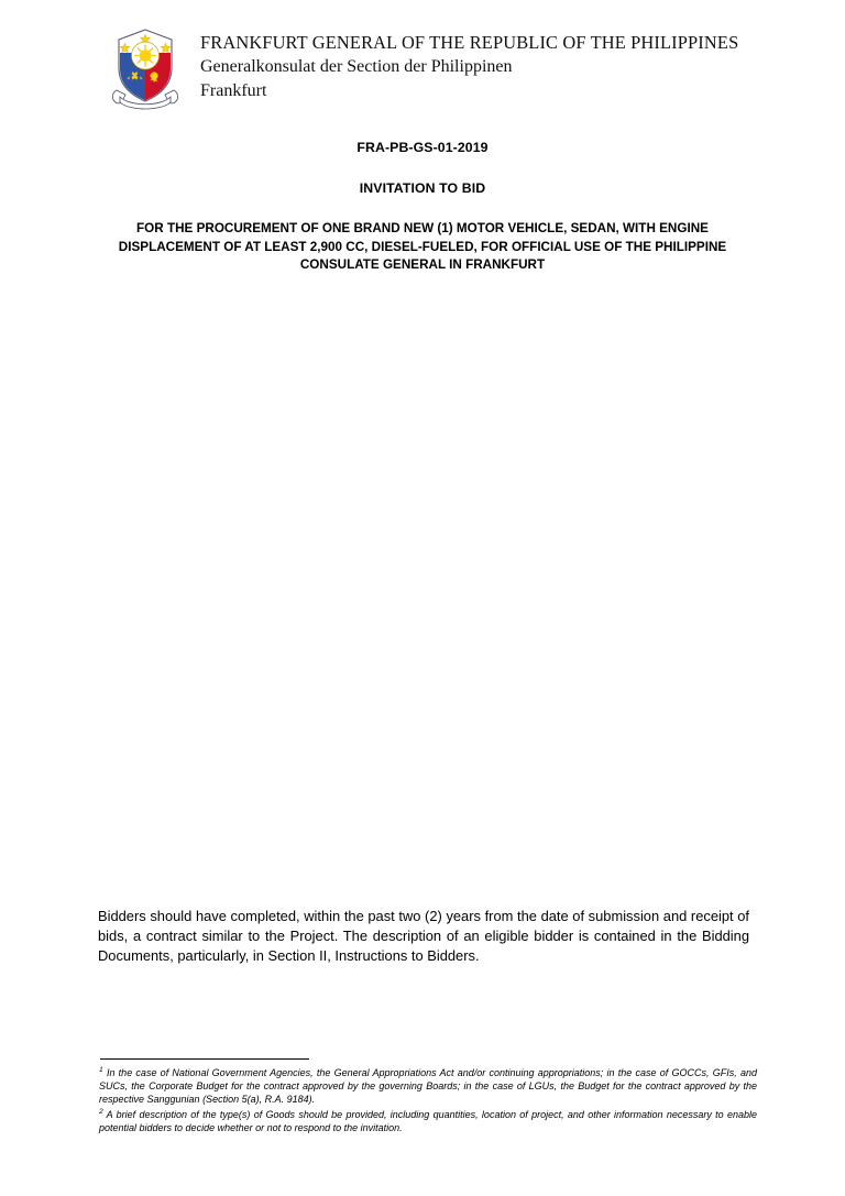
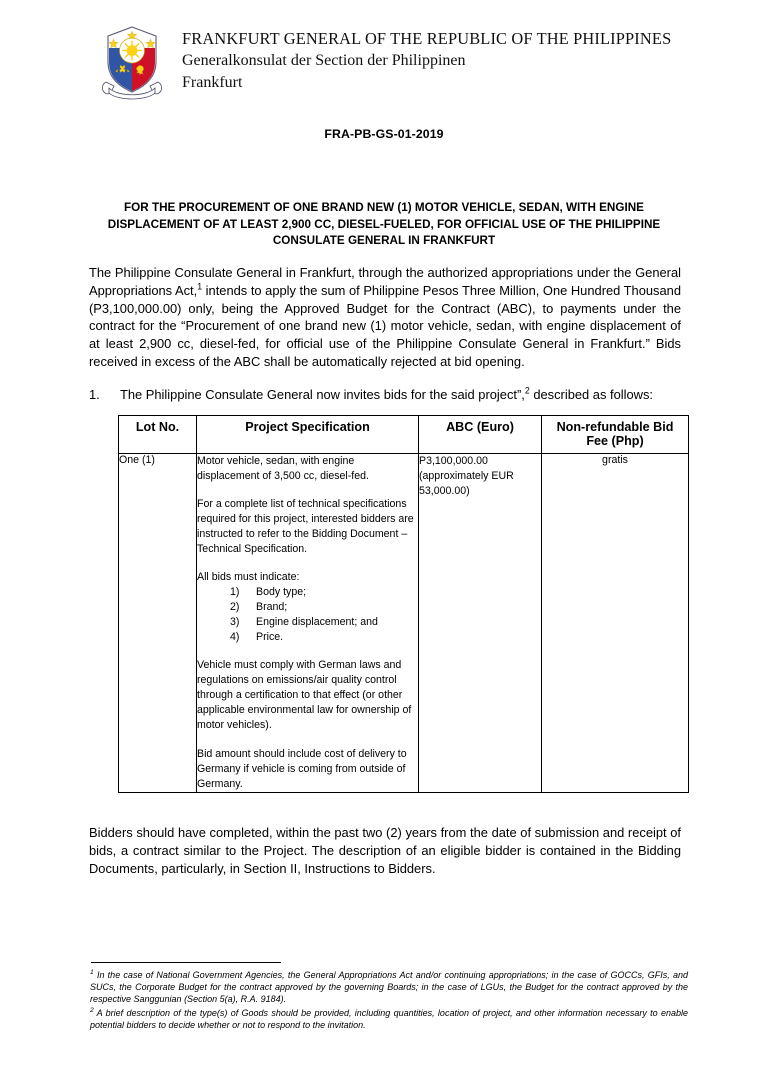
  FRANKFURT GENERAL OF THE REPUBLIC OF THE PHILIPPINES
  Generalkonsulat der Section der Philippinen
  Frankfurt
  FRA-PB-GS-01-2019
- INVITATION TO BID
  FOR THE PROCUREMENT OF ONE BRAND NEW (1) MOTOR VEHICLE, SEDAN, WITH ENGINE DISPLACEMENT OF AT LEAST 2,900 CC, DIESEL-FUELED, FOR OFFICIAL USE OF THE PHILIPPINE CONSULATE GENERAL IN FRANKFURT
+ The Philippine Consulate General in Frankfurt, through the authorized appropriations under the General Appropriations Act,1 intends to apply the sum of Philippine Pesos Three Million, One Hundred Thousand (P3,100,000.00) only, being the Approved Budget for the Contract (ABC), to payments under the contract for the “Procurement of one brand new (1) motor vehicle, sedan, with engine displacement of at least 2,900 cc, diesel-fed, for official use of the Philippine Consulate General in Frankfurt.” Bids received in excess of the ABC shall be automatically rejected at bid opening.
+ 1.
+ The Philippine Consulate General now invites bids for the said project”,2 described as follows:
+ Lot No.	Project Specification	ABC (Euro)	Non-refundable Bid Fee (Php)
+ One (1)	Motor vehicle, sedan, with engine displacement of 3,500 cc, diesel-fed. For a complete list of technical specifications required for this project, interested bidders are instructed to refer to the Bidding Document – Technical Specification. All bids must indicate: 1) Body type; 2) Brand; 3) Engine displacement; and 4) Price. Vehicle must comply with German laws and regulations on emissions/air quality control through a certification to that effect (or other applicable environmental law for ownership of motor vehicles). Bid amount should include cost of delivery to Germany if vehicle is coming from outside of Germany.	P3,100,000.00 (approximately EUR 53,000.00)	gratis
  Bidders should have completed, within the past two (2) years from the date of submission and receipt of bids, a contract similar to the Project. The description of an eligible bidder is contained in the Bidding Documents, particularly, in Section II, Instructions to Bidders.
  In the case of National Government Agencies, the General Appropriations Act and/or continuing appropriations; in the case of GOCCs, GFIs, and SUCs, the Corporate Budget for the contract approved by the governing Boards; in the case of LGUs, the Budget for the contract approved by the respective Sanggunian (Section 5(a), R.A. 9184).
  A brief description of the type(s) of Goods should be provided, including quantities, location of project, and other information necessary to enable potential bidders to decide whether or not to respond to the invitation.
